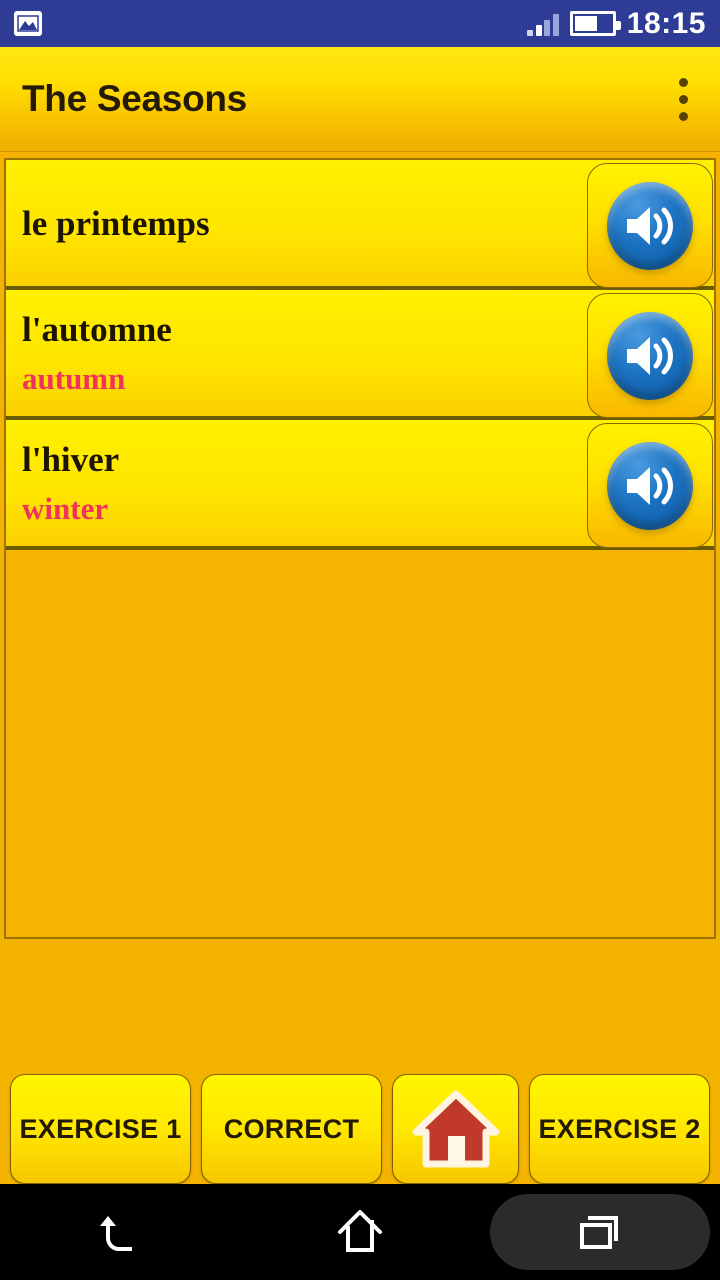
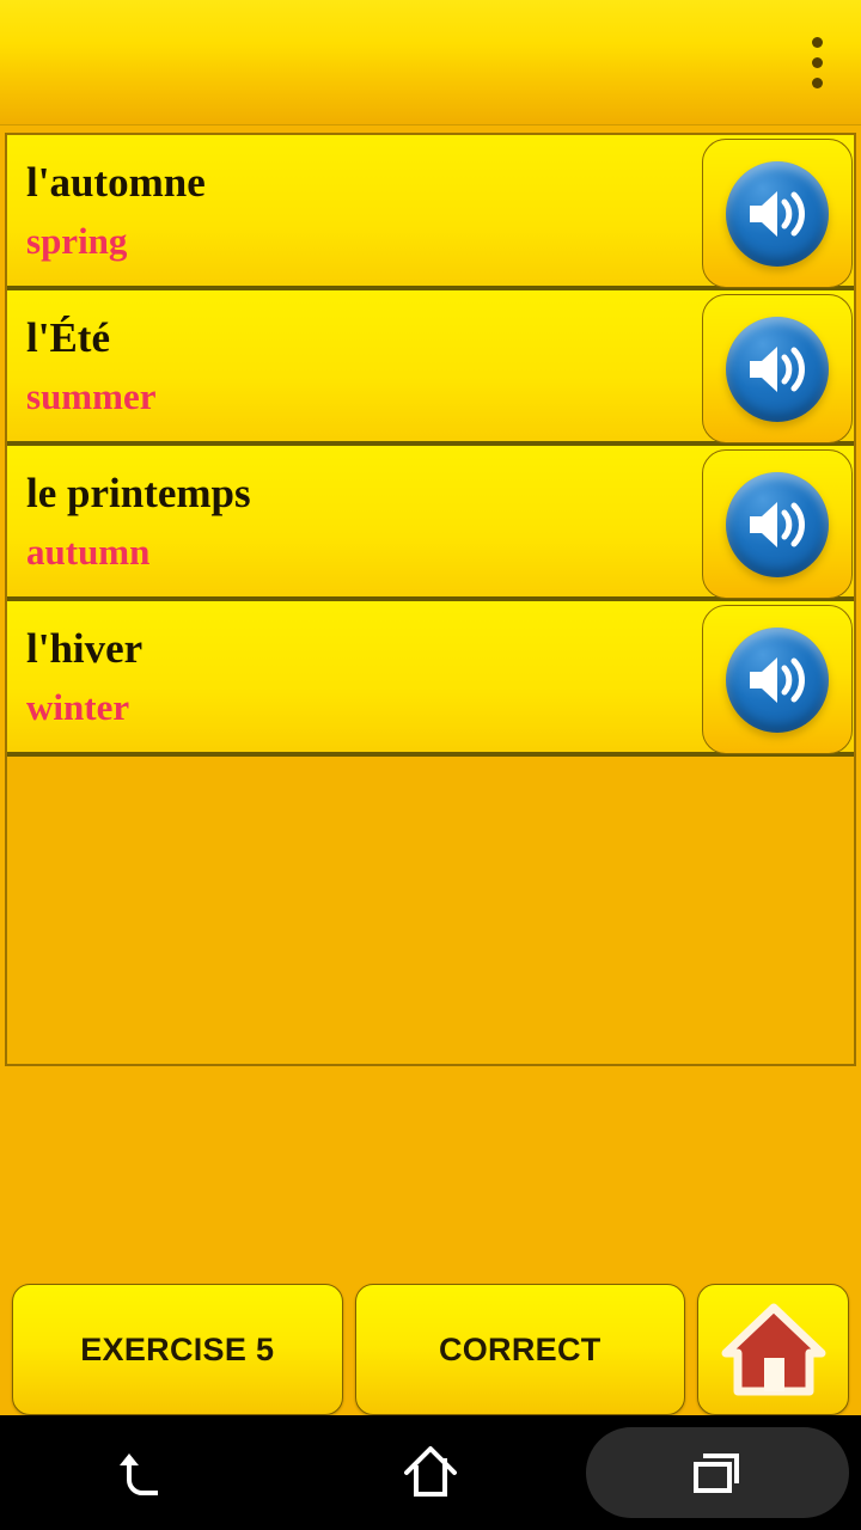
- 18:15
- The Seasons
- le printemps
+ l'automne
+ spring
+ l'Été
+ summer
- l'automne
+ le printemps
  autumn
  l'hiver
  winter
- EXERCISE 1
+ EXERCISE 5
  CORRECT
- EXERCISE 2
